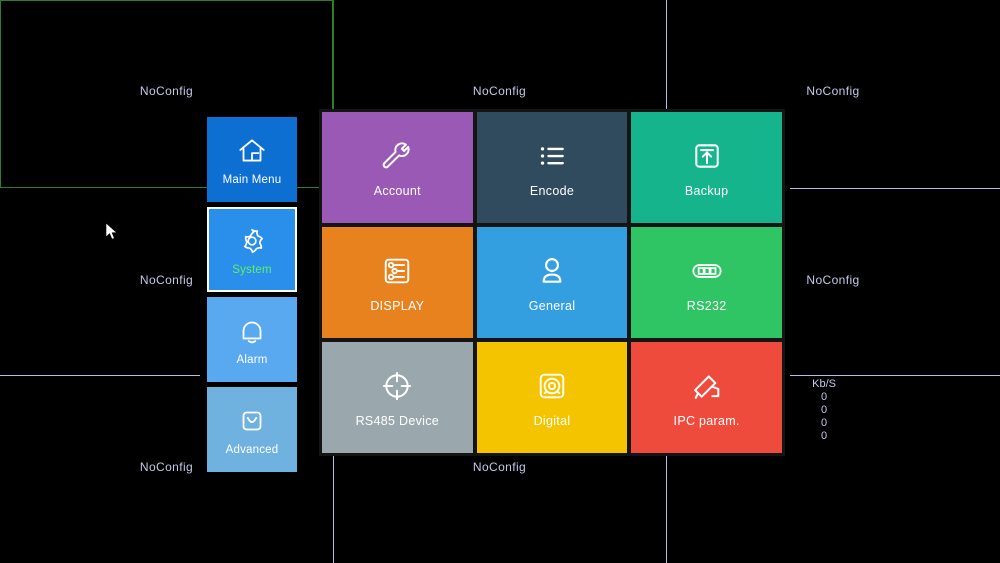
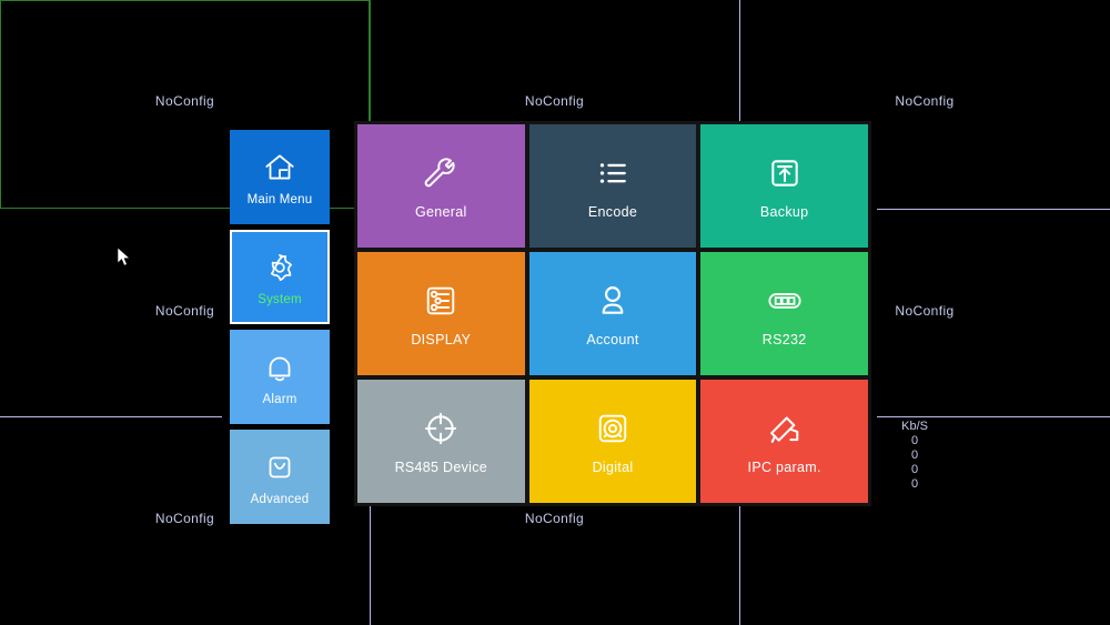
  NoConfig
  NoConfig
  NoConfig
  NoConfig
  NoConfig
  NoConfig
  NoConfig
  Kb/S
  0
  0
  0
  0
  Main Menu
  System
  Alarm
  Advanced
- Account
+ General
  Encode
  Backup
  DISPLAY
- General
+ Account
  RS232
  RS485 Device
  Digital
  IPC param.
